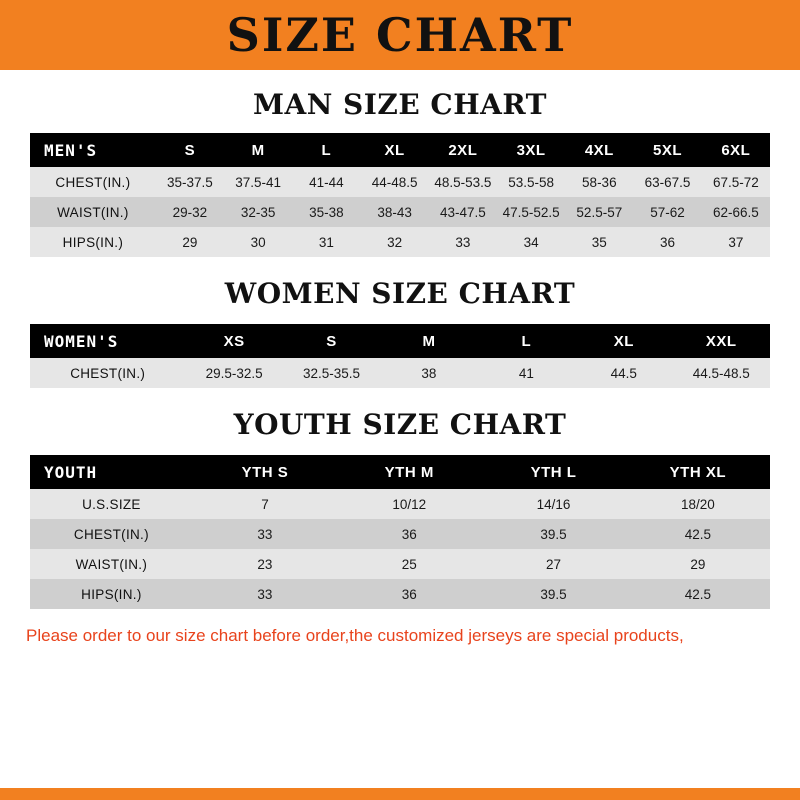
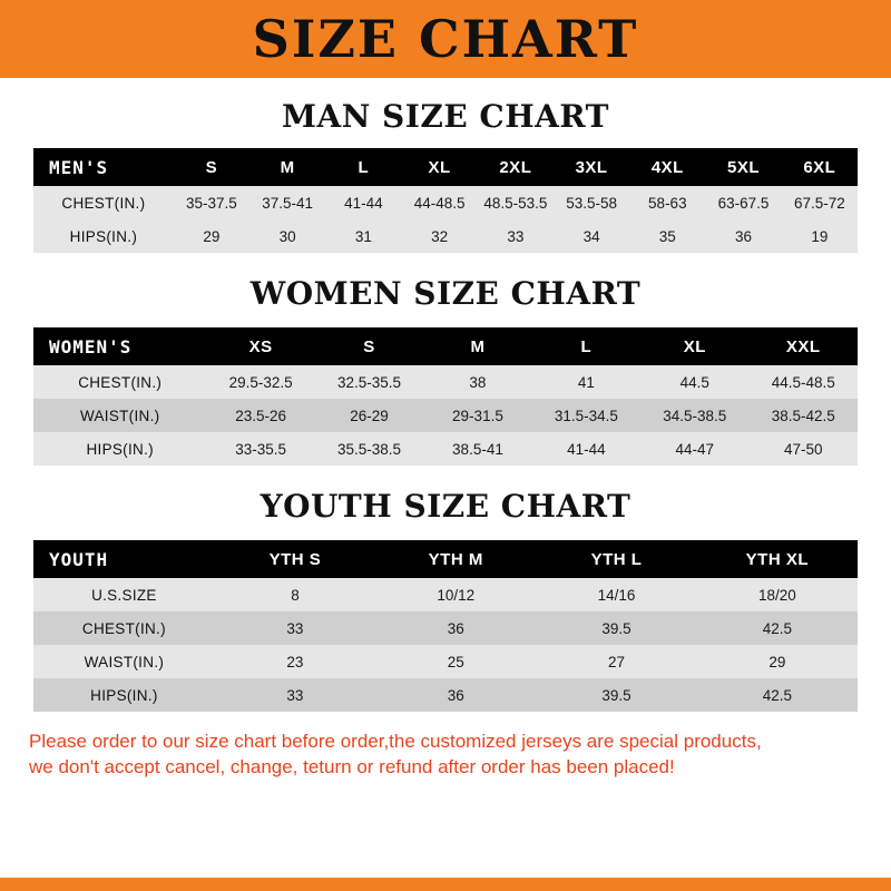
  SIZE CHART
  MAN SIZE CHART
  MEN'S	S	M	L	XL	2XL	3XL	4XL	5XL	6XL
- CHEST(IN.)	35-37.5	37.5-41	41-44	44-48.5	48.5-53.5	53.5-58	58-36	63-67.5	67.5-72
+ CHEST(IN.)	35-37.5	37.5-41	41-44	44-48.5	48.5-53.5	53.5-58	58-63	63-67.5	67.5-72
- WAIST(IN.)	29-32	32-35	35-38	38-43	43-47.5	47.5-52.5	52.5-57	57-62	62-66.5
- HIPS(IN.)	29	30	31	32	33	34	35	36	37
+ HIPS(IN.)	29	30	31	32	33	34	35	36	19
  WOMEN SIZE CHART
  WOMEN'S	XS	S	M	L	XL	XXL
  CHEST(IN.)	29.5-32.5	32.5-35.5	38	41	44.5	44.5-48.5
+ WAIST(IN.)	23.5-26	26-29	29-31.5	31.5-34.5	34.5-38.5	38.5-42.5
+ HIPS(IN.)	33-35.5	35.5-38.5	38.5-41	41-44	44-47	47-50
  YOUTH SIZE CHART
  YOUTH	YTH S	YTH M	YTH L	YTH XL
- U.S.SIZE	7	10/12	14/16	18/20
+ U.S.SIZE	8	10/12	14/16	18/20
  CHEST(IN.)	33	36	39.5	42.5
  WAIST(IN.)	23	25	27	29
  HIPS(IN.)	33	36	39.5	42.5
  Please order to our size chart before order,the customized jerseys are special products,
+ we don't accept cancel, change, teturn or refund after order has been placed!
